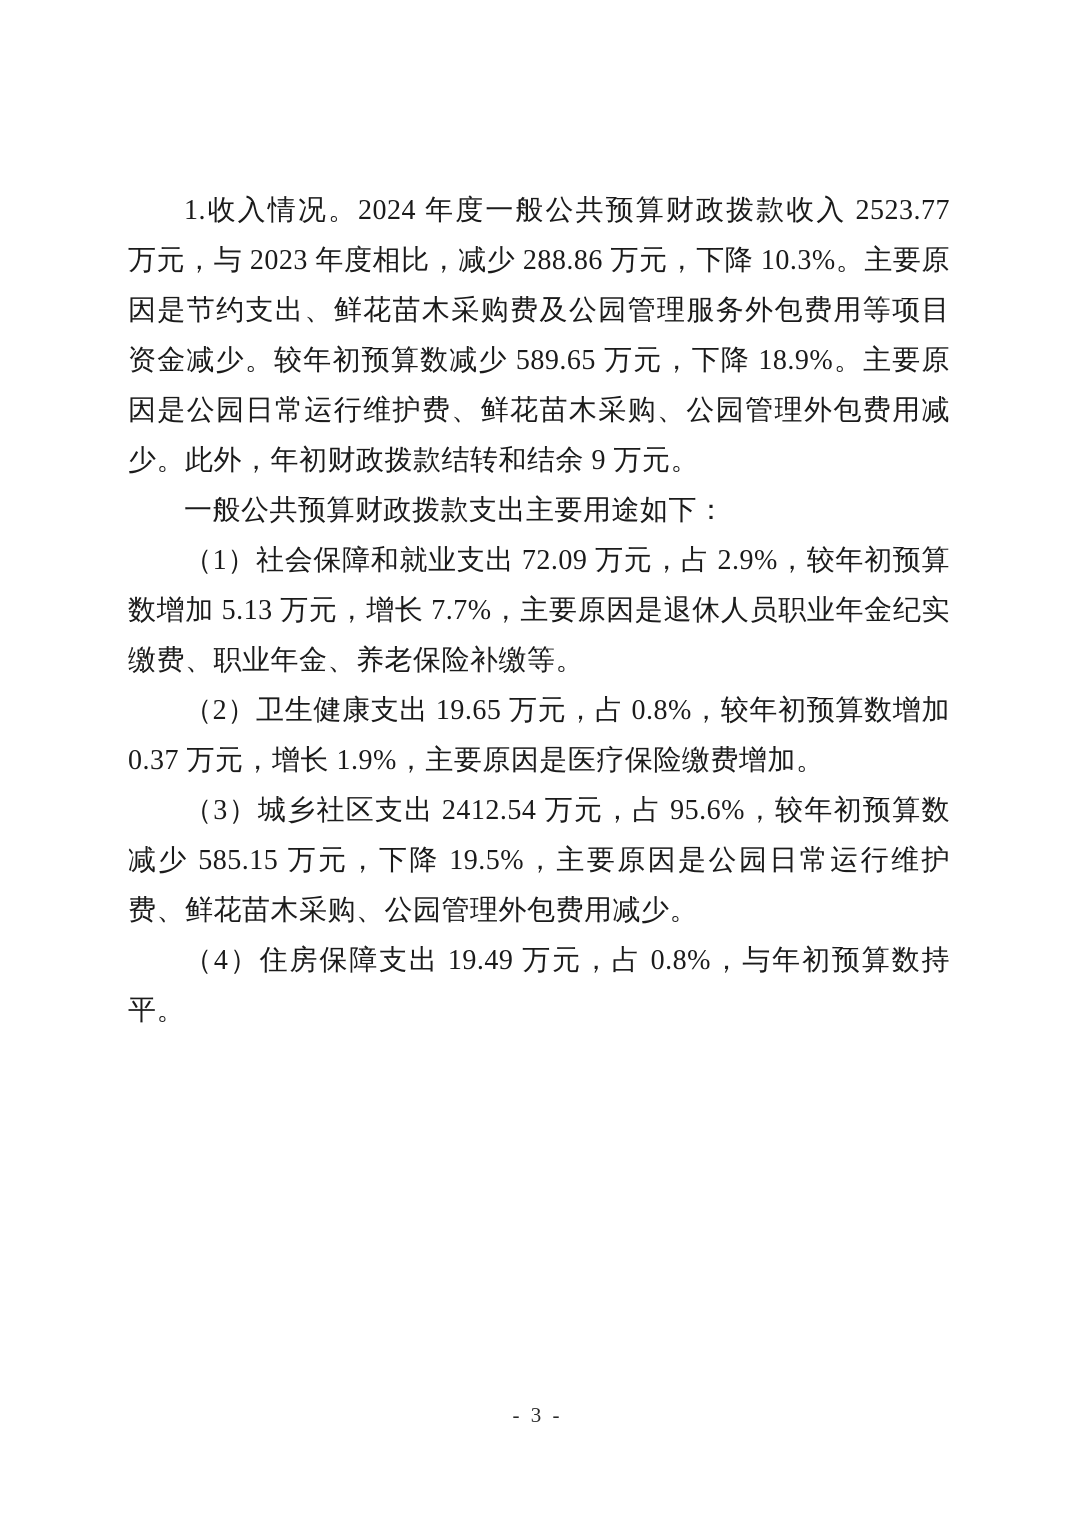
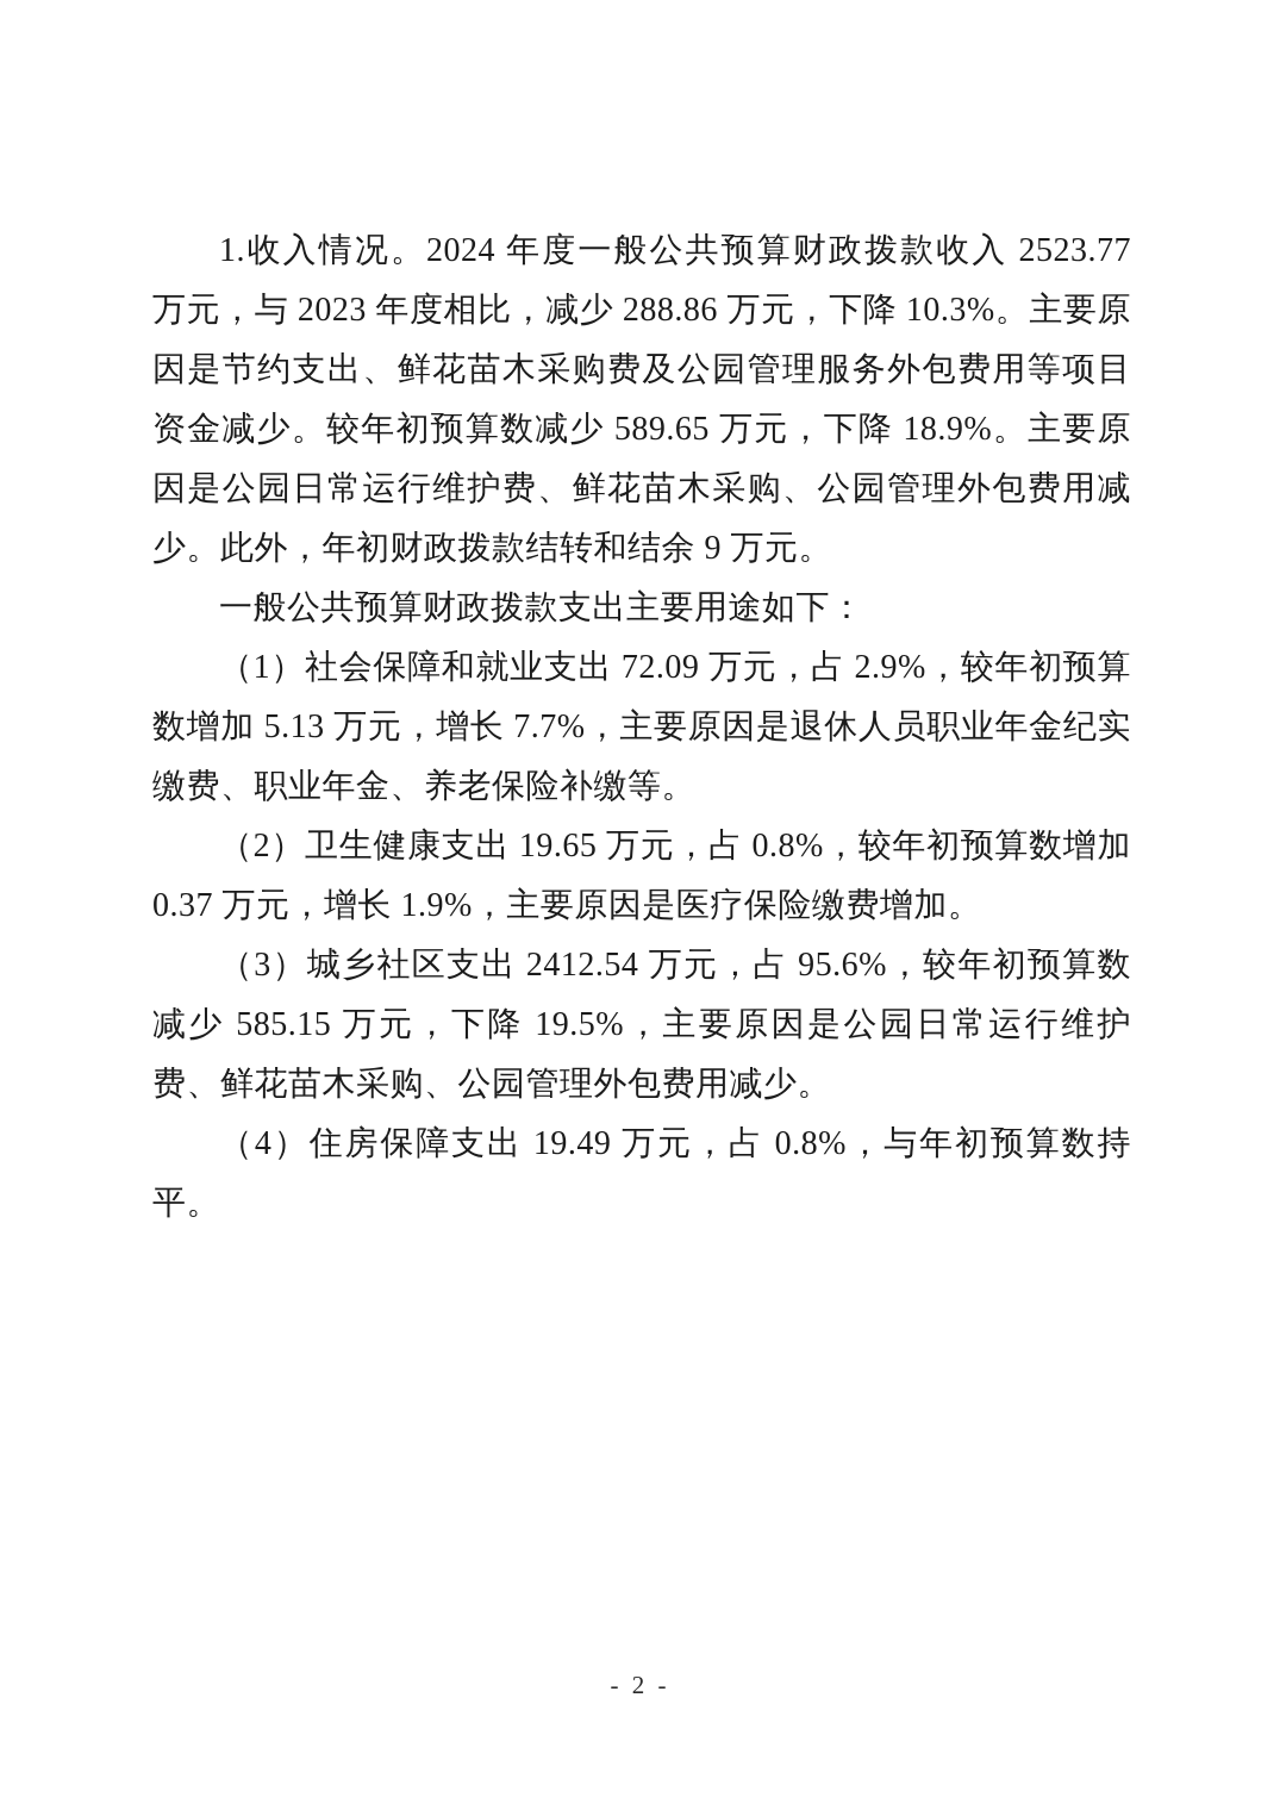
  1.收入情况。2024 年度一般公共预算财政拨款收入 2523.77 万元，与 2023 年度相比，减少 288.86 万元，下降 10.3%。主要原因是节约支出、鲜花苗木采购费及公园管理服务外包费用等项目资金减少。较年初预算数减少 589.65 万元，下降 18.9%。主要原因是公园日常运行维护费、鲜花苗木采购、公园管理外包费用减少。此外，年初财政拨款结转和结余 9 万元。
  一般公共预算财政拨款支出主要用途如下：
  （1）社会保障和就业支出 72.09 万元，占 2.9%，较年初预算数增加 5.13 万元，增长 7.7%，主要原因是退休人员职业年金纪实缴费、职业年金、养老保险补缴等。
  （2）卫生健康支出 19.65 万元，占 0.8%，较年初预算数增加 0.37 万元，增长 1.9%，主要原因是医疗保险缴费增加。
  （3）城乡社区支出 2412.54 万元，占 95.6%，较年初预算数减少 585.15 万元，下降 19.5%，主要原因是公园日常运行维护费、鲜花苗木采购、公园管理外包费用减少。
  （4）住房保障支出 19.49 万元，占 0.8%，与年初预算数持平。
- - 3 -
+ - 2 -
